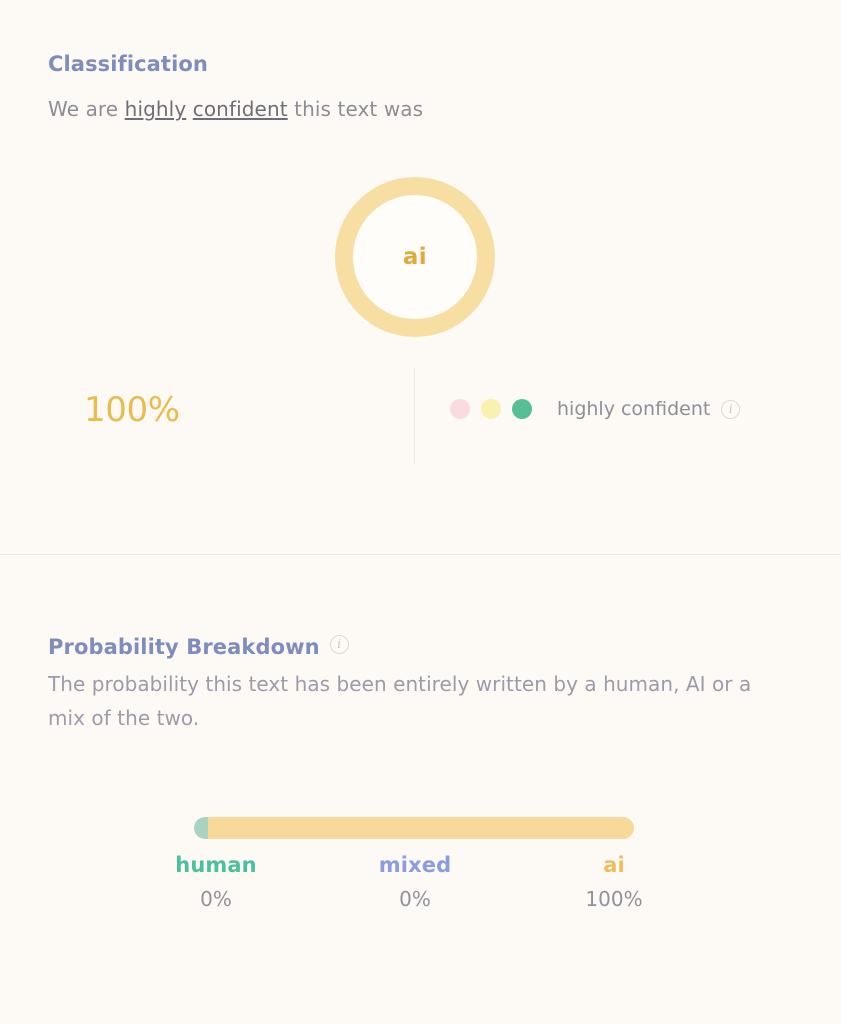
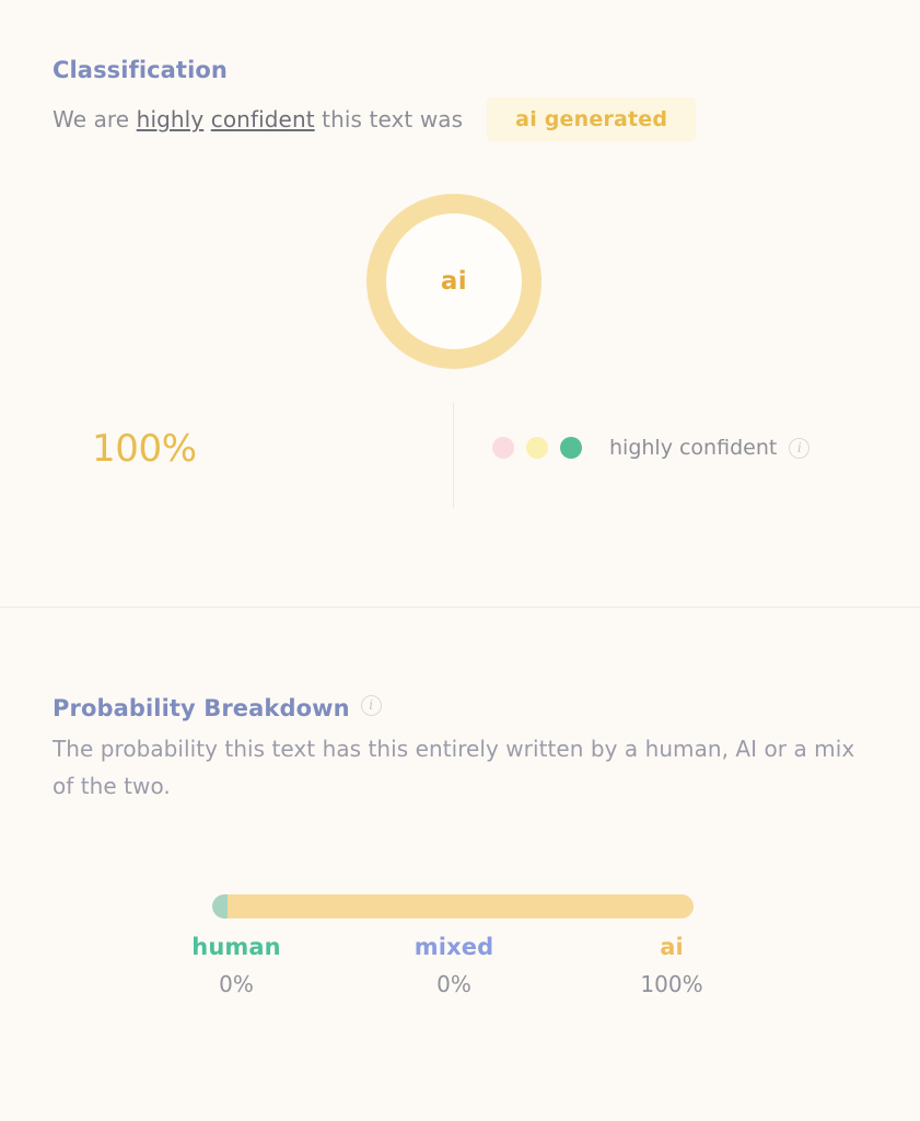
  Classification
  We are highly confident this text was
+ ai generated
  ai
  100%
  highly confident
  i
  Probability Breakdown
  i
- The probability this text has been entirely written by a human, AI or a mix of the two.
+ The probability this text has this entirely written by a human, AI or a mix of the two.
  human
  0%
  mixed
  0%
  ai
  100%
